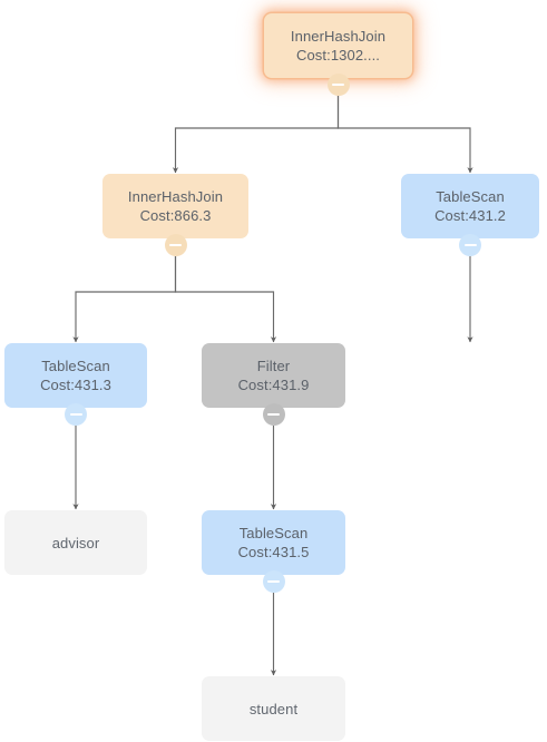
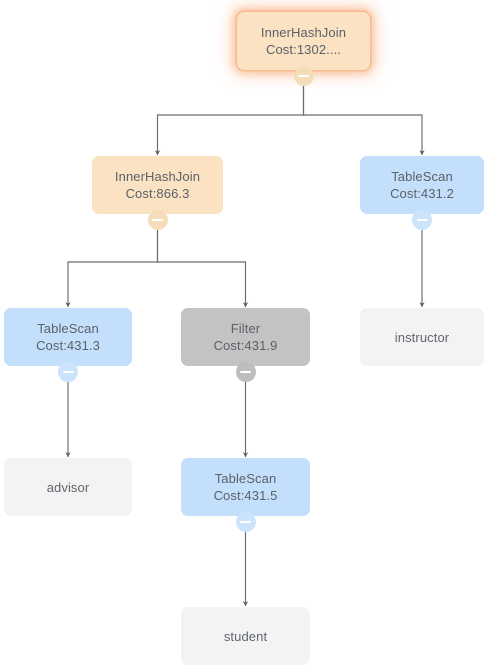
  InnerHashJoin
  Cost:1302....
  InnerHashJoin
  Cost:866.3
  TableScan
  Cost:431.2
  TableScan
  Cost:431.3
  Filter
  Cost:431.9
+ instructor
  advisor
  TableScan
  Cost:431.5
  student
